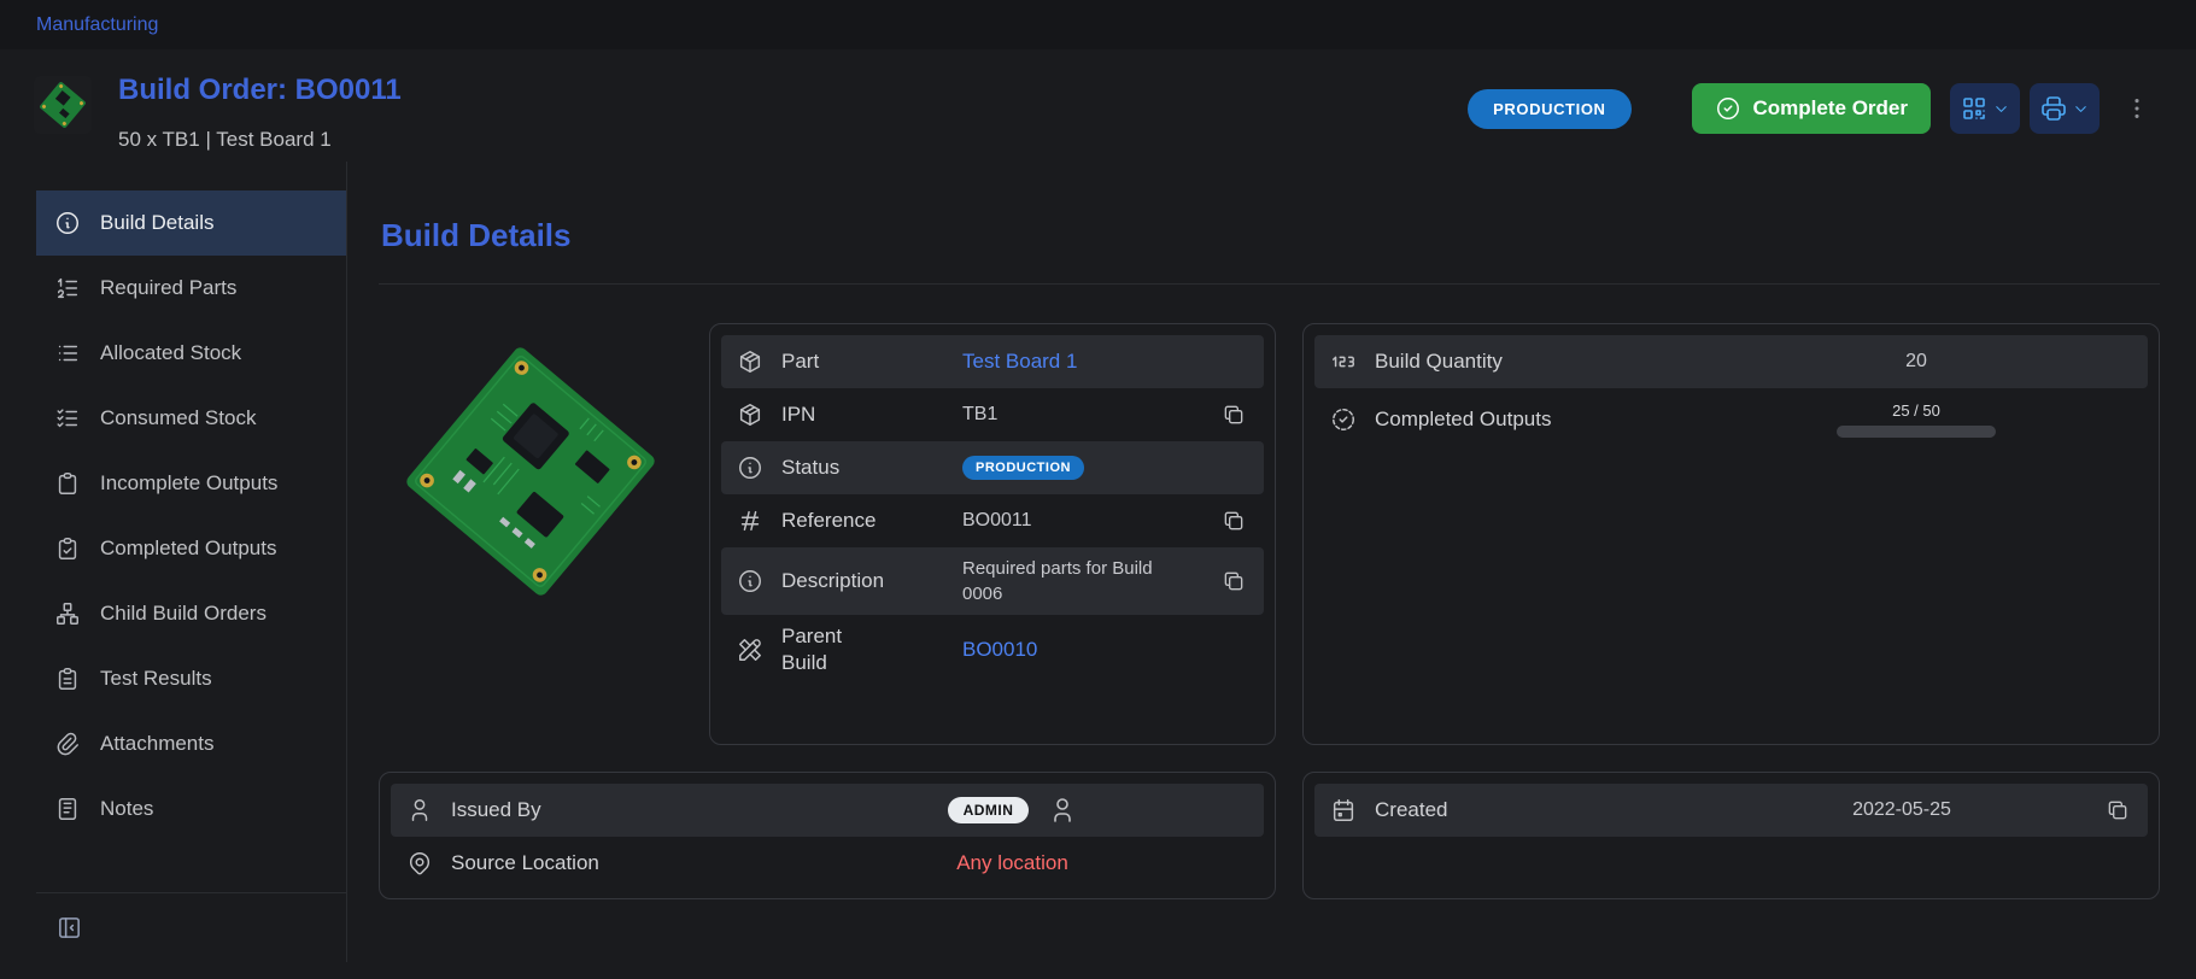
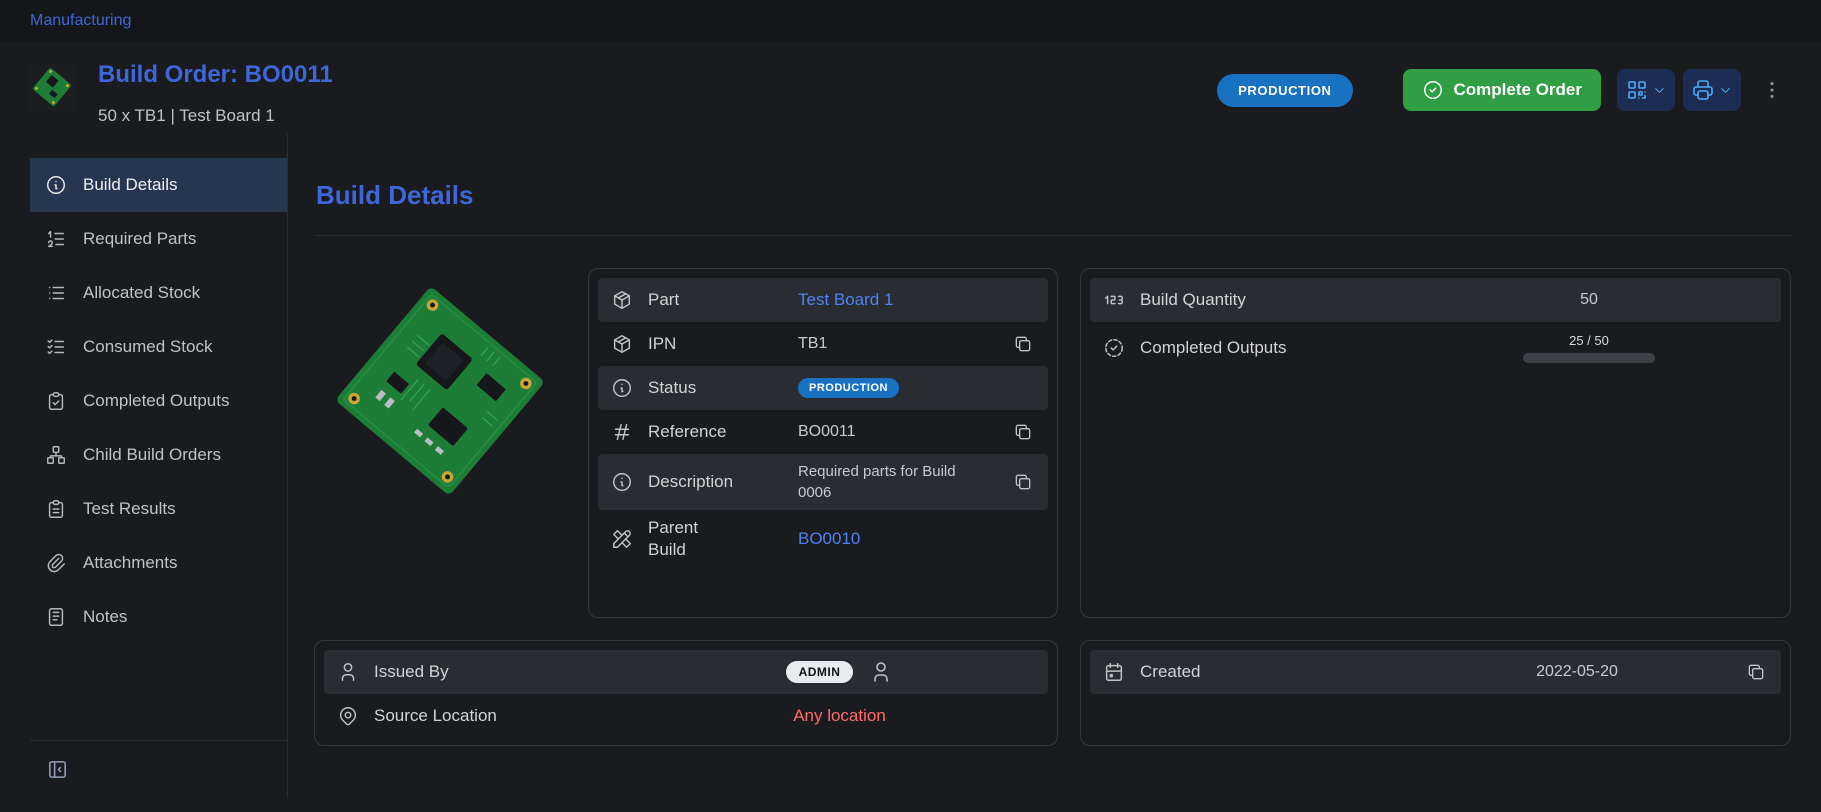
  Manufacturing
  Build Order: BO0011
  50 x TB1 | Test Board 1
  PRODUCTION
  Complete Order
  Build Details
  Required Parts
  Allocated Stock
  Consumed Stock
- Incomplete Outputs
  Completed Outputs
  Child Build Orders
  Test Results
  Attachments
  Notes
  Build Details
  Part
  Test Board 1
  IPN
  TB1
  Status
  PRODUCTION
  Reference
  BO0011
  Description
  Required parts for Build 0006
  Parent Build
  BO0010
  Build Quantity
- 20
+ 50
  Completed Outputs
  25 / 50
  Issued By
  ADMIN
  Source Location
  Any location
  Created
- 2022-05-25
+ 2022-05-20
